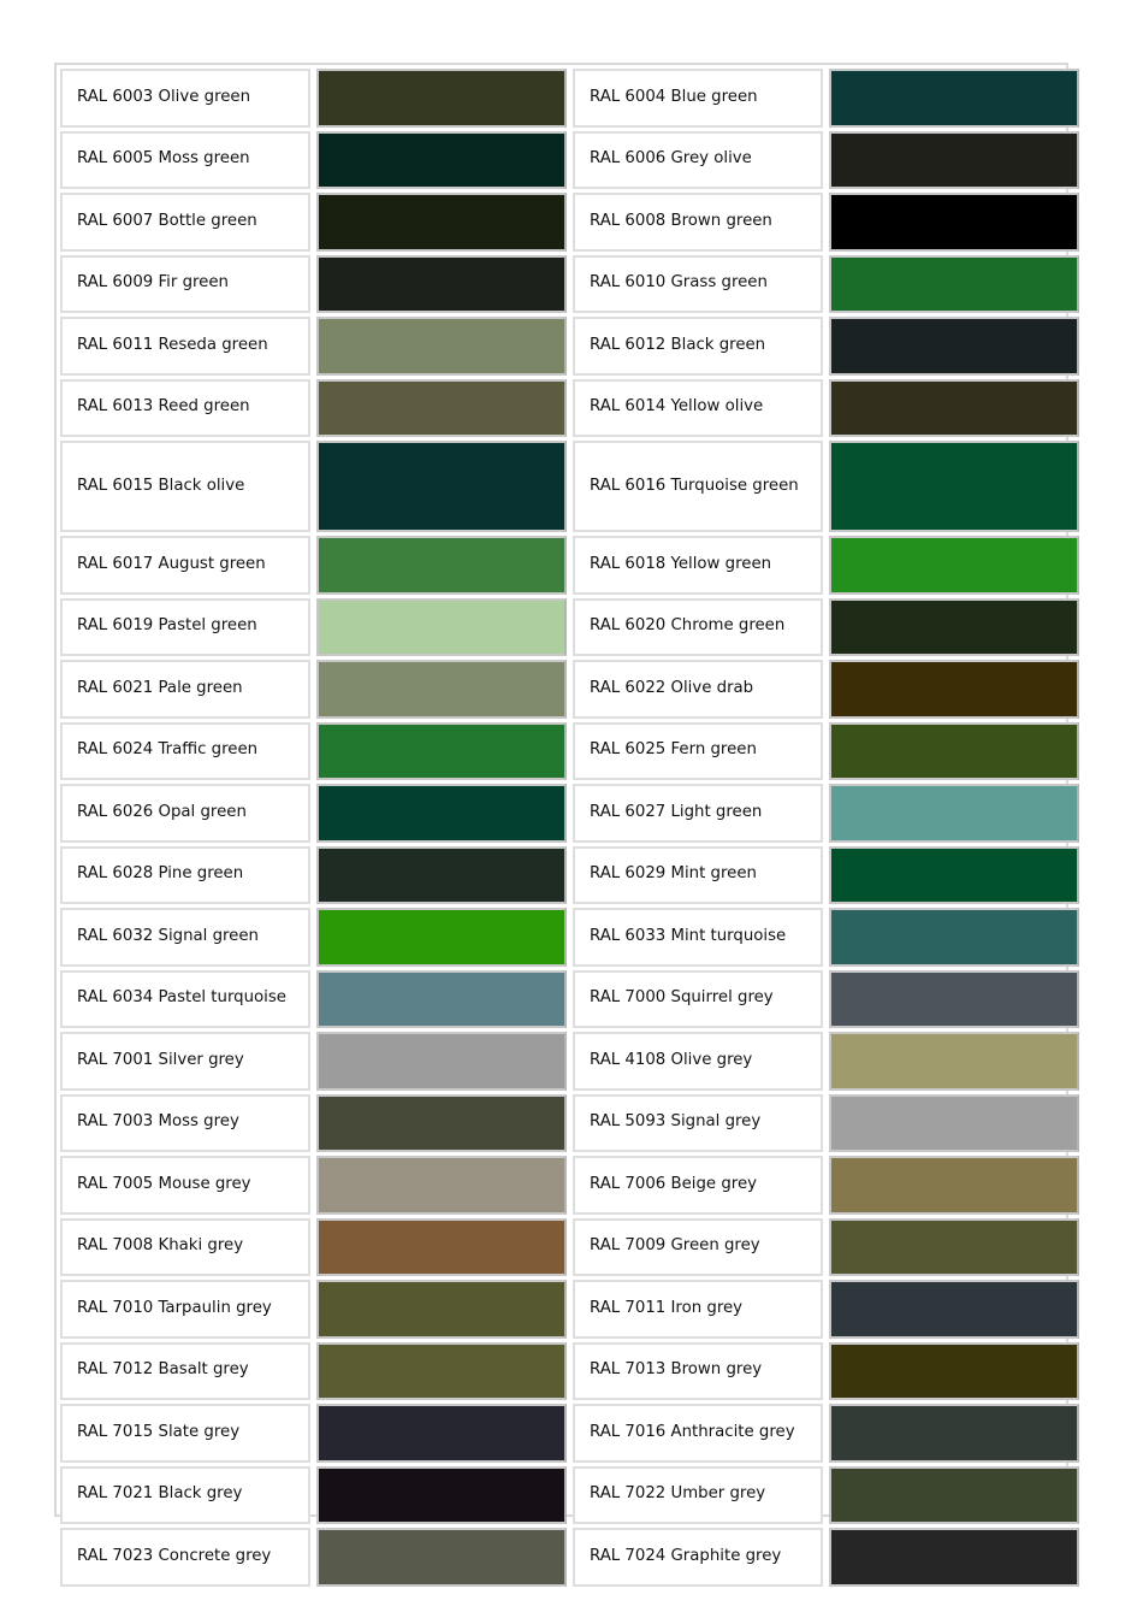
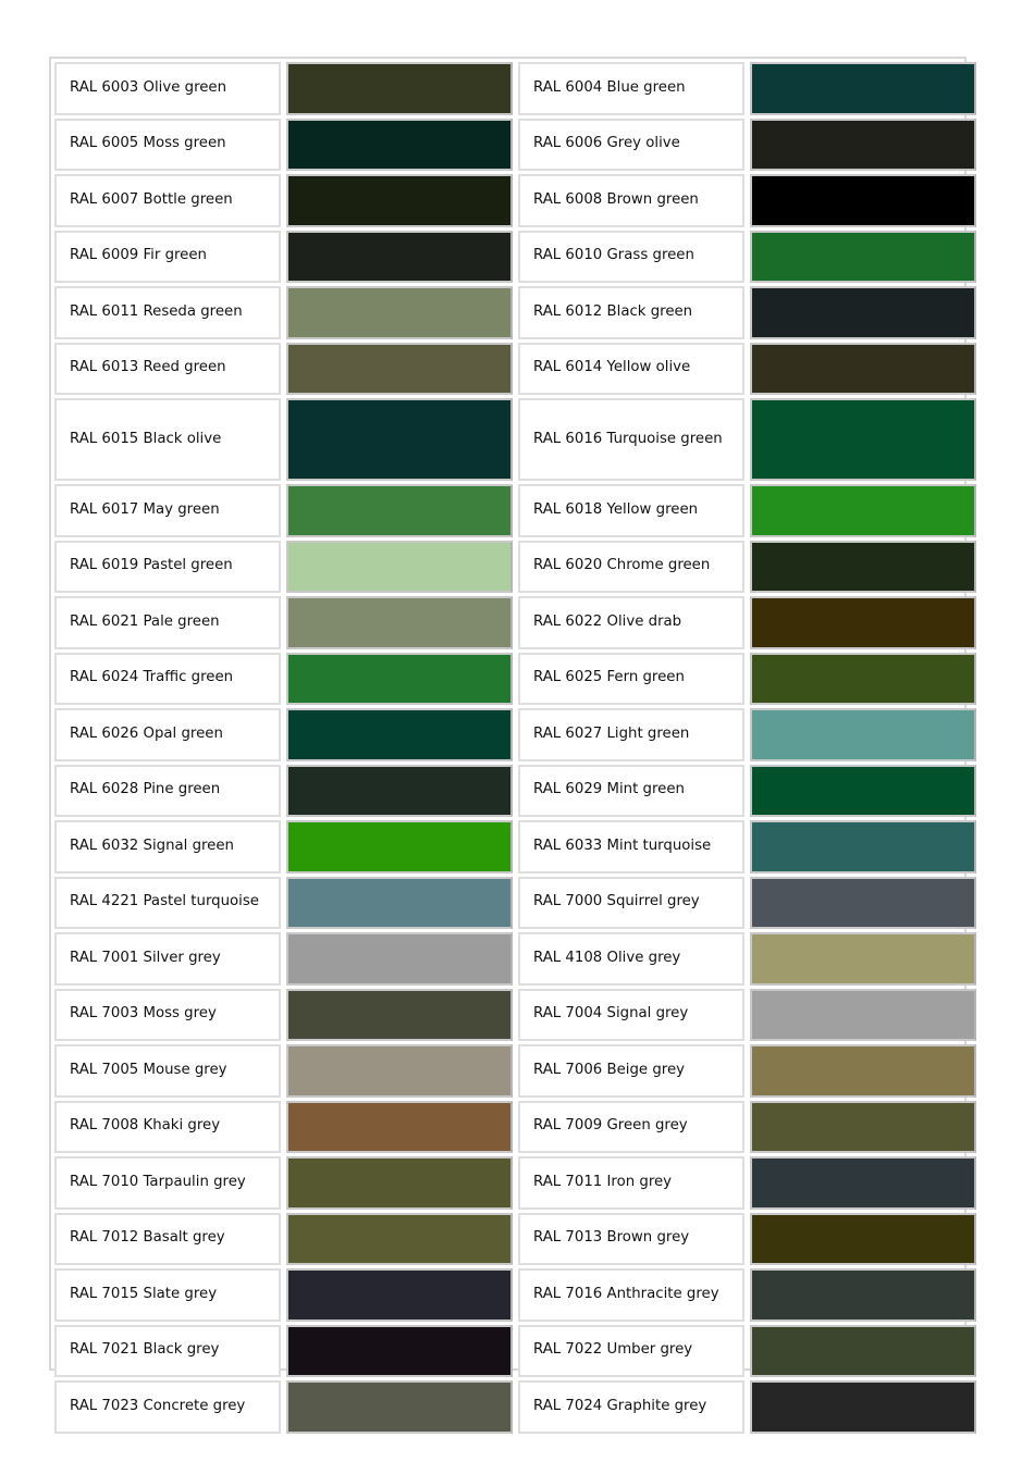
  RAL 6003 Olive green				RAL 6004 Blue green
  RAL 6005 Moss green				RAL 6006 Grey olive
  RAL 6007 Bottle green				RAL 6008 Brown green
  RAL 6009 Fir green				RAL 6010 Grass green
  RAL 6011 Reseda green				RAL 6012 Black green
  RAL 6013 Reed green				RAL 6014 Yellow olive
  RAL 6015 Black olive				RAL 6016 Turquoise green
- RAL 6017 August green				RAL 6018 Yellow green
+ RAL 6017 May green				RAL 6018 Yellow green
  RAL 6019 Pastel green				RAL 6020 Chrome green
  RAL 6021 Pale green				RAL 6022 Olive drab
  RAL 6024 Traffic green				RAL 6025 Fern green
  RAL 6026 Opal green				RAL 6027 Light green
  RAL 6028 Pine green				RAL 6029 Mint green
  RAL 6032 Signal green				RAL 6033 Mint turquoise
- RAL 6034 Pastel turquoise				RAL 7000 Squirrel grey
+ RAL 4221 Pastel turquoise				RAL 7000 Squirrel grey
  RAL 7001 Silver grey				RAL 4108 Olive grey
- RAL 7003 Moss grey				RAL 5093 Signal grey
+ RAL 7003 Moss grey				RAL 7004 Signal grey
  RAL 7005 Mouse grey				RAL 7006 Beige grey
  RAL 7008 Khaki grey				RAL 7009 Green grey
  RAL 7010 Tarpaulin grey				RAL 7011 Iron grey
  RAL 7012 Basalt grey				RAL 7013 Brown grey
  RAL 7015 Slate grey				RAL 7016 Anthracite grey
  RAL 7021 Black grey				RAL 7022 Umber grey
  RAL 7023 Concrete grey				RAL 7024 Graphite grey
